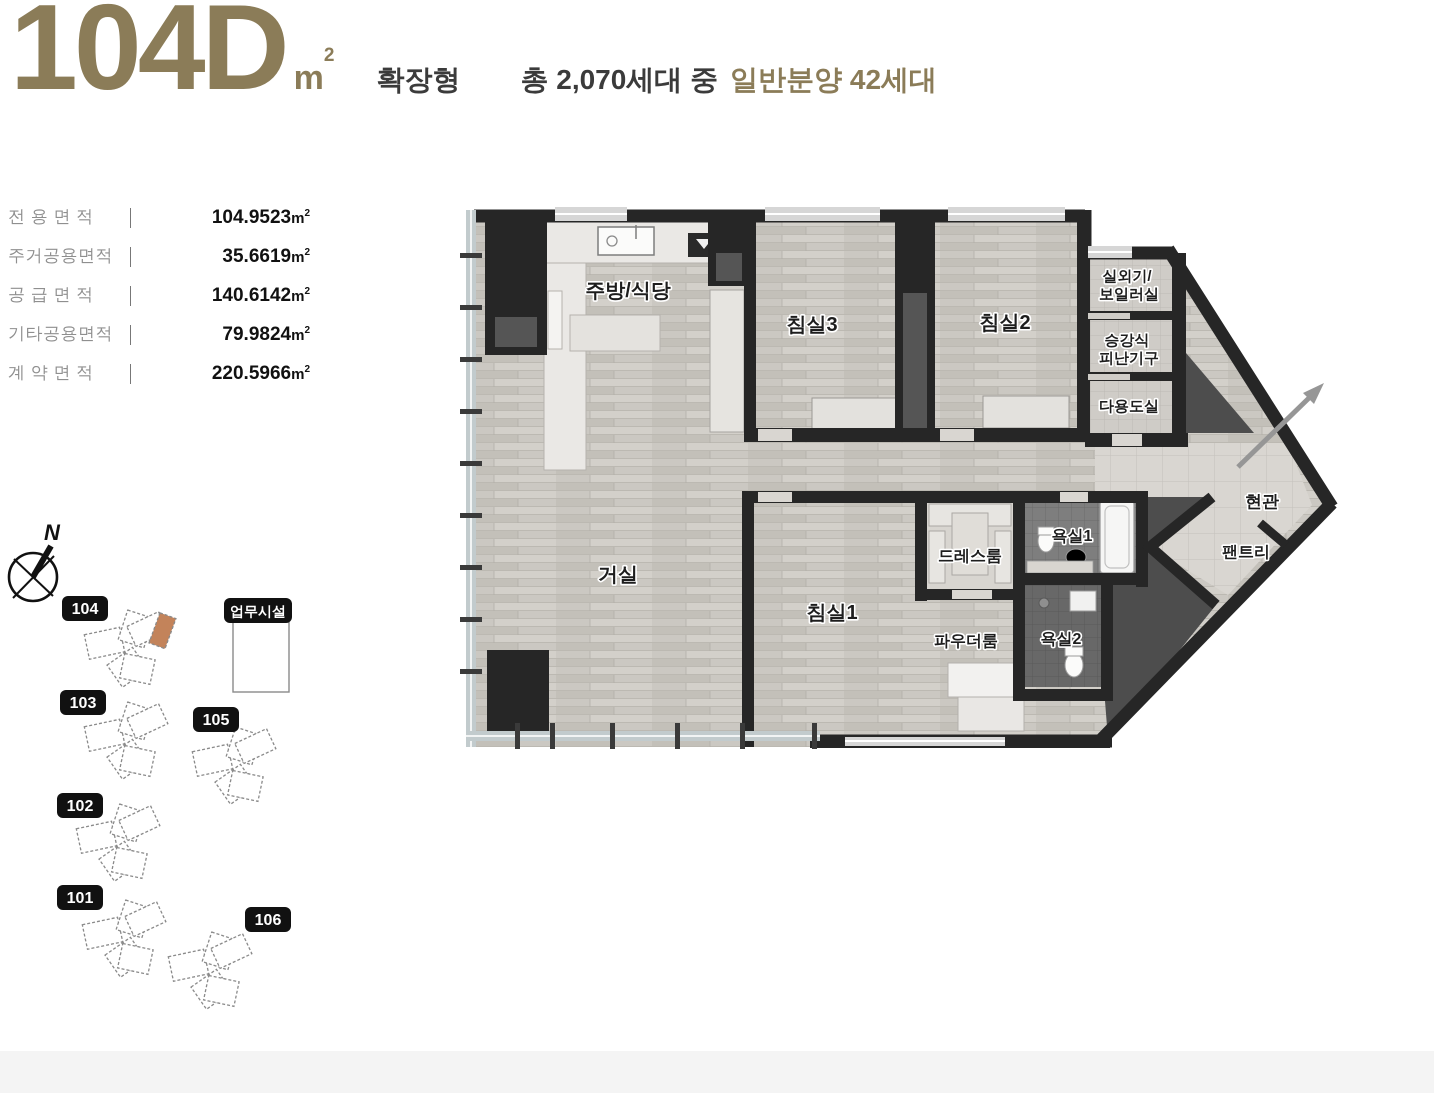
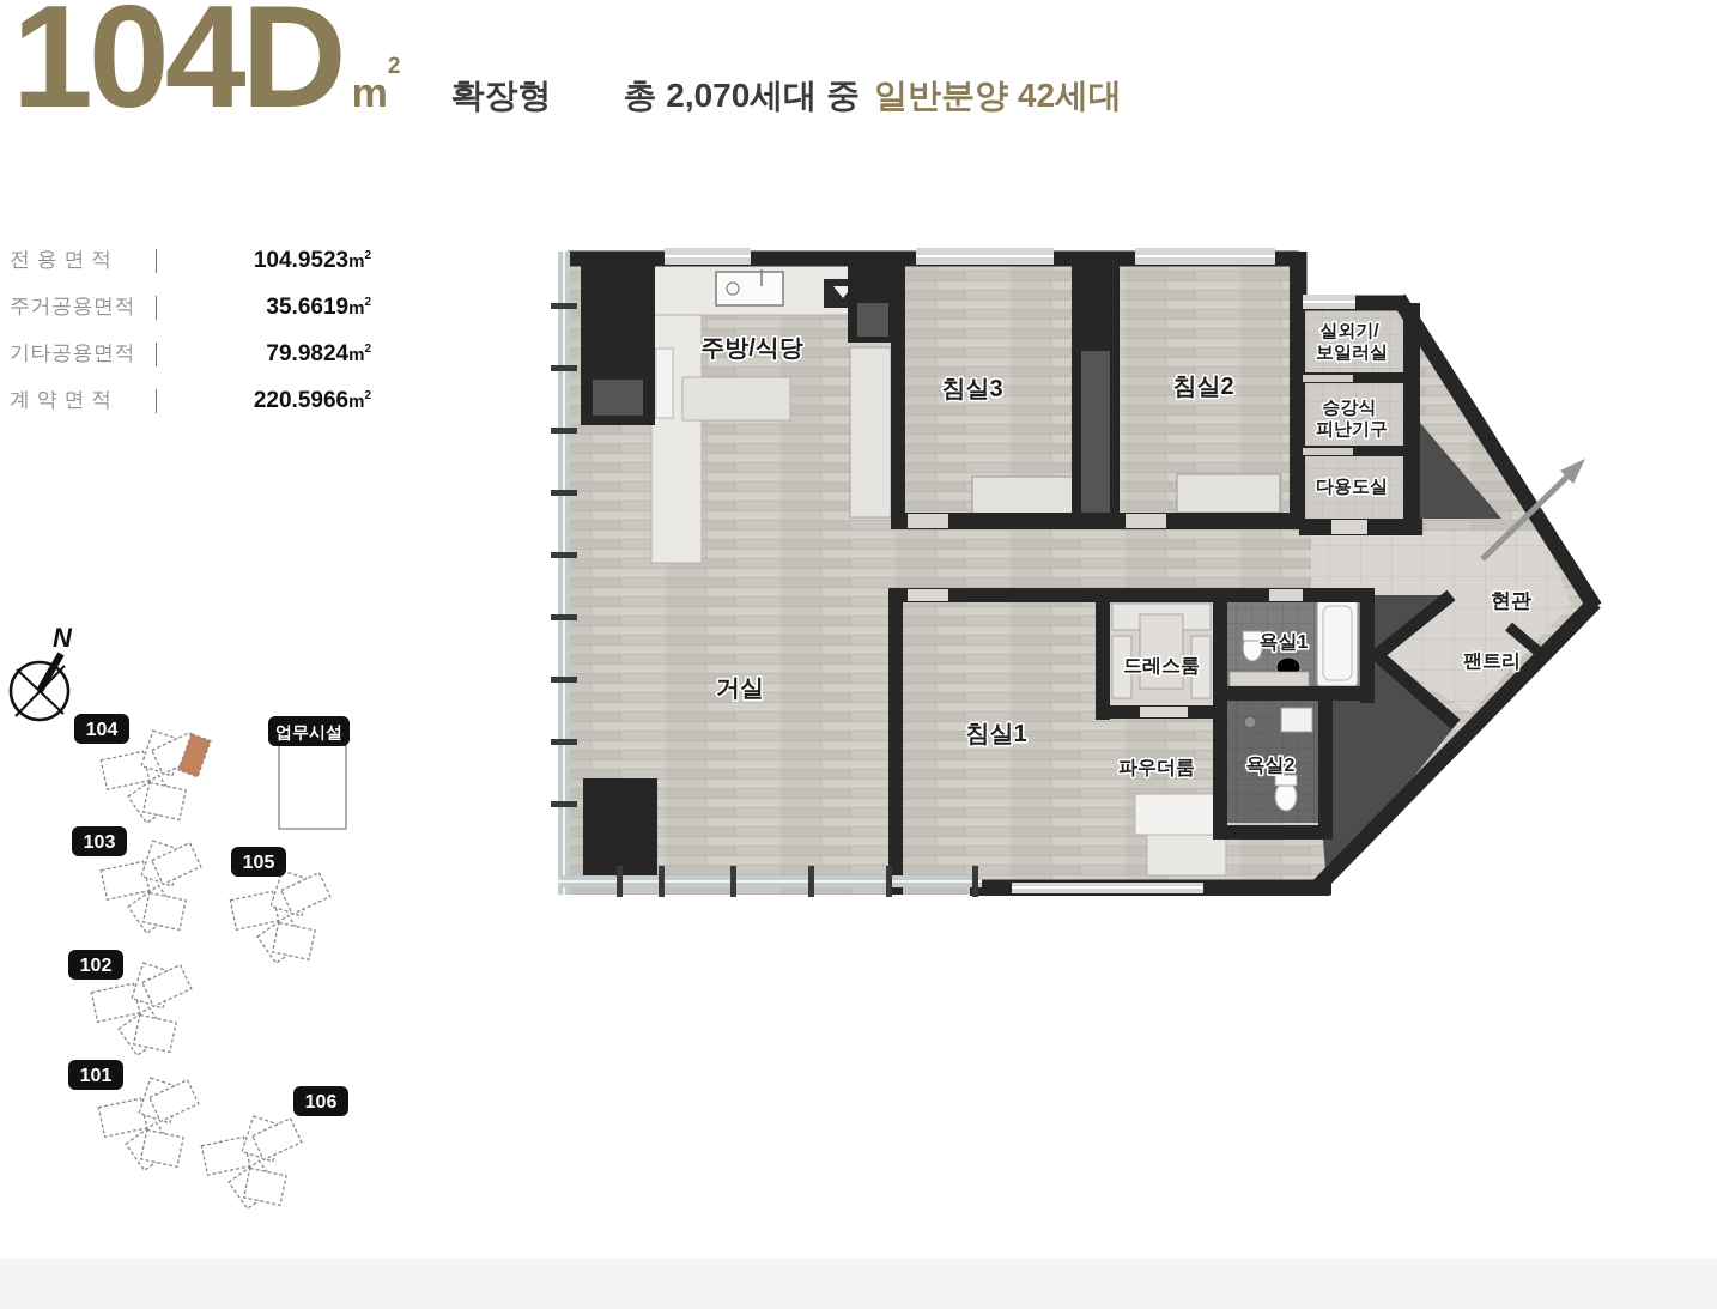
  104D
  m2
  확장형
  총 2,070세대 중
  일반분양 42세대
  전 용 면 적
  104.9523m2
  주거공용면적
  35.6619m2
- 공 급 면 적
- 140.6142m2
  기타공용면적
  79.9824m2
  계 약 면 적
  220.5966m2
  N
  104
  업무시설
  103
  105
  102
  101
  106
  주방/식당
  침실3
  침실2
  실외기/ 보일러실
  승강식 피난기구
  다용도실
  거실
  침실1
  드레스룸
  욕실1
  파우더룸
  욕실2
  현관
  팬트리
